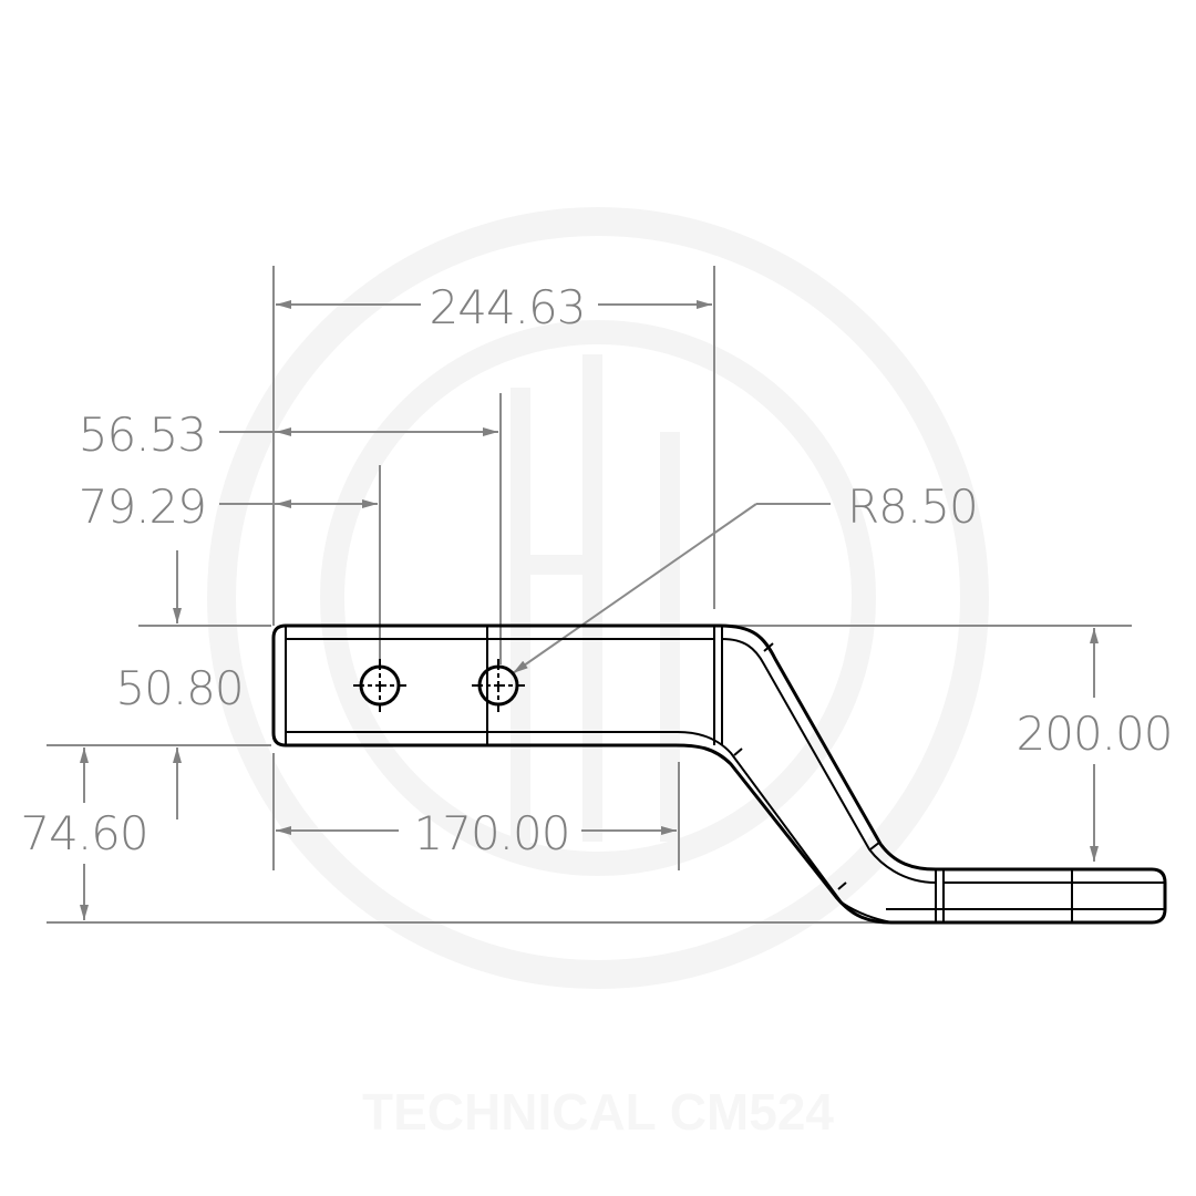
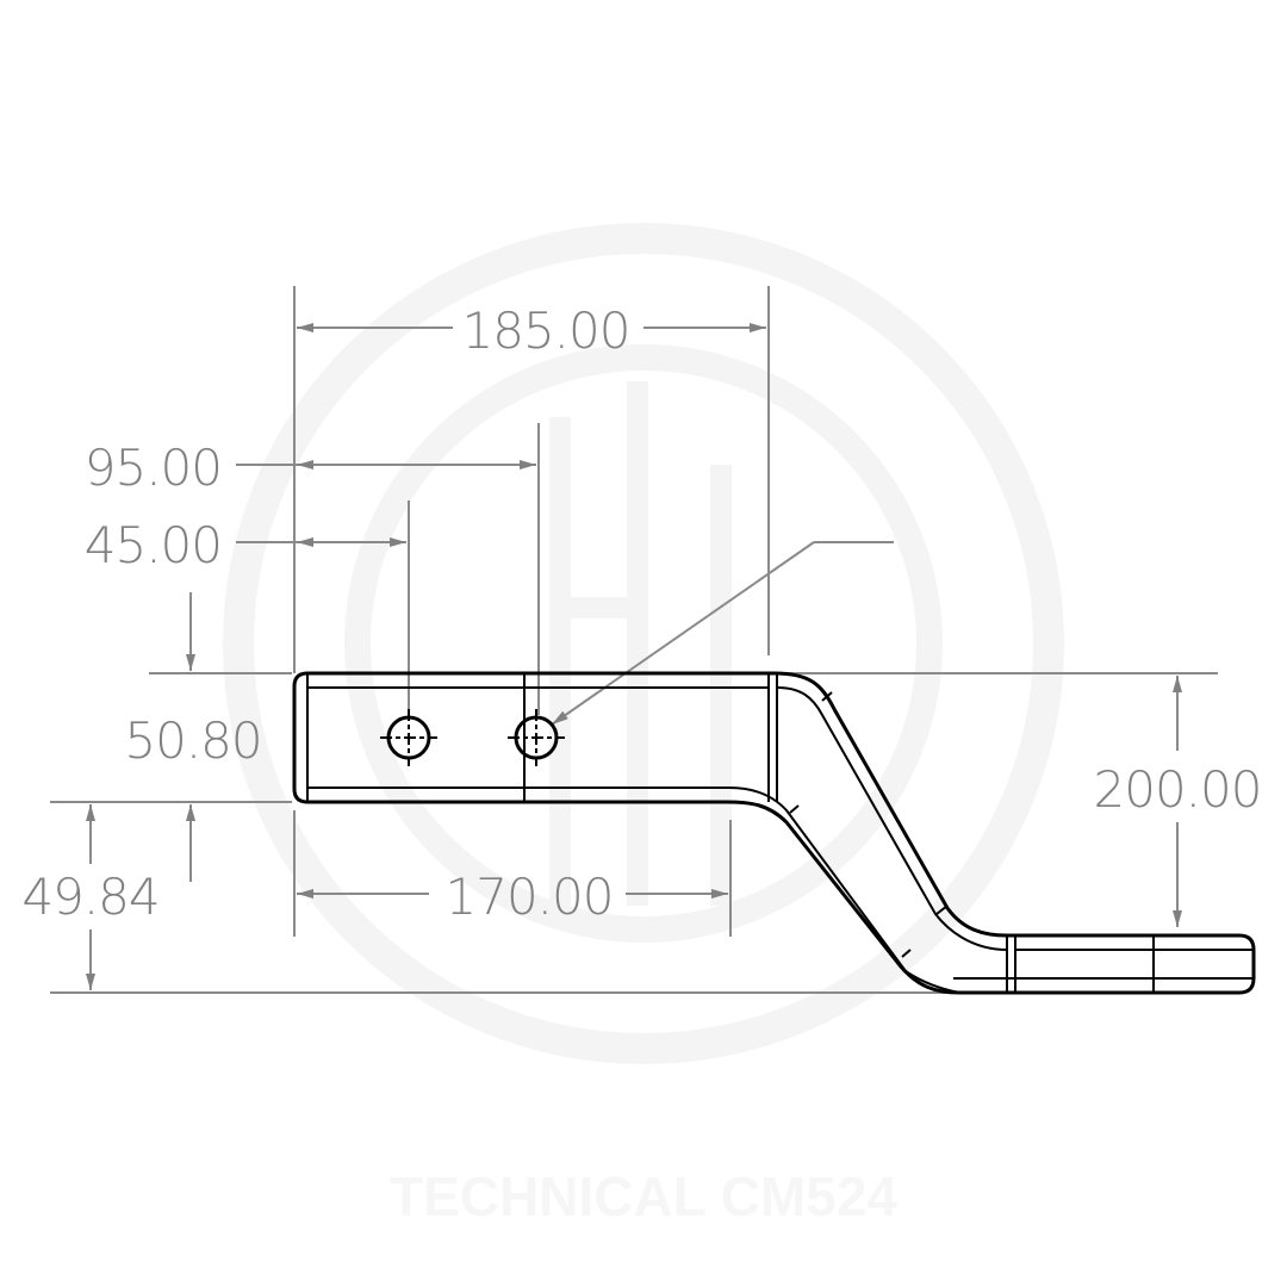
- 244.63
+ 185.00
- 56.53
+ 95.00
- 79.29
+ 45.00
- R8.50
  50.80
  200.00
- 74.60
+ 49.84
  170.00
